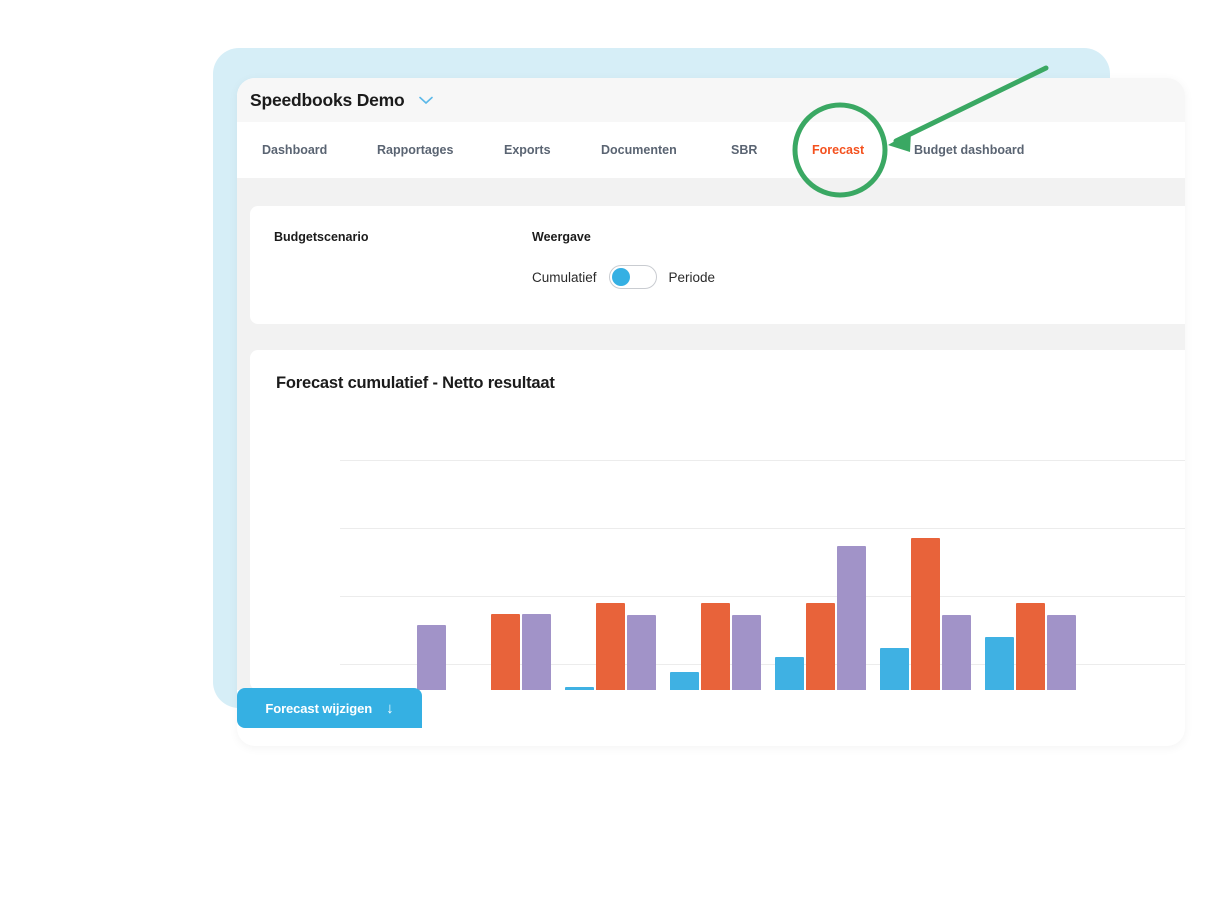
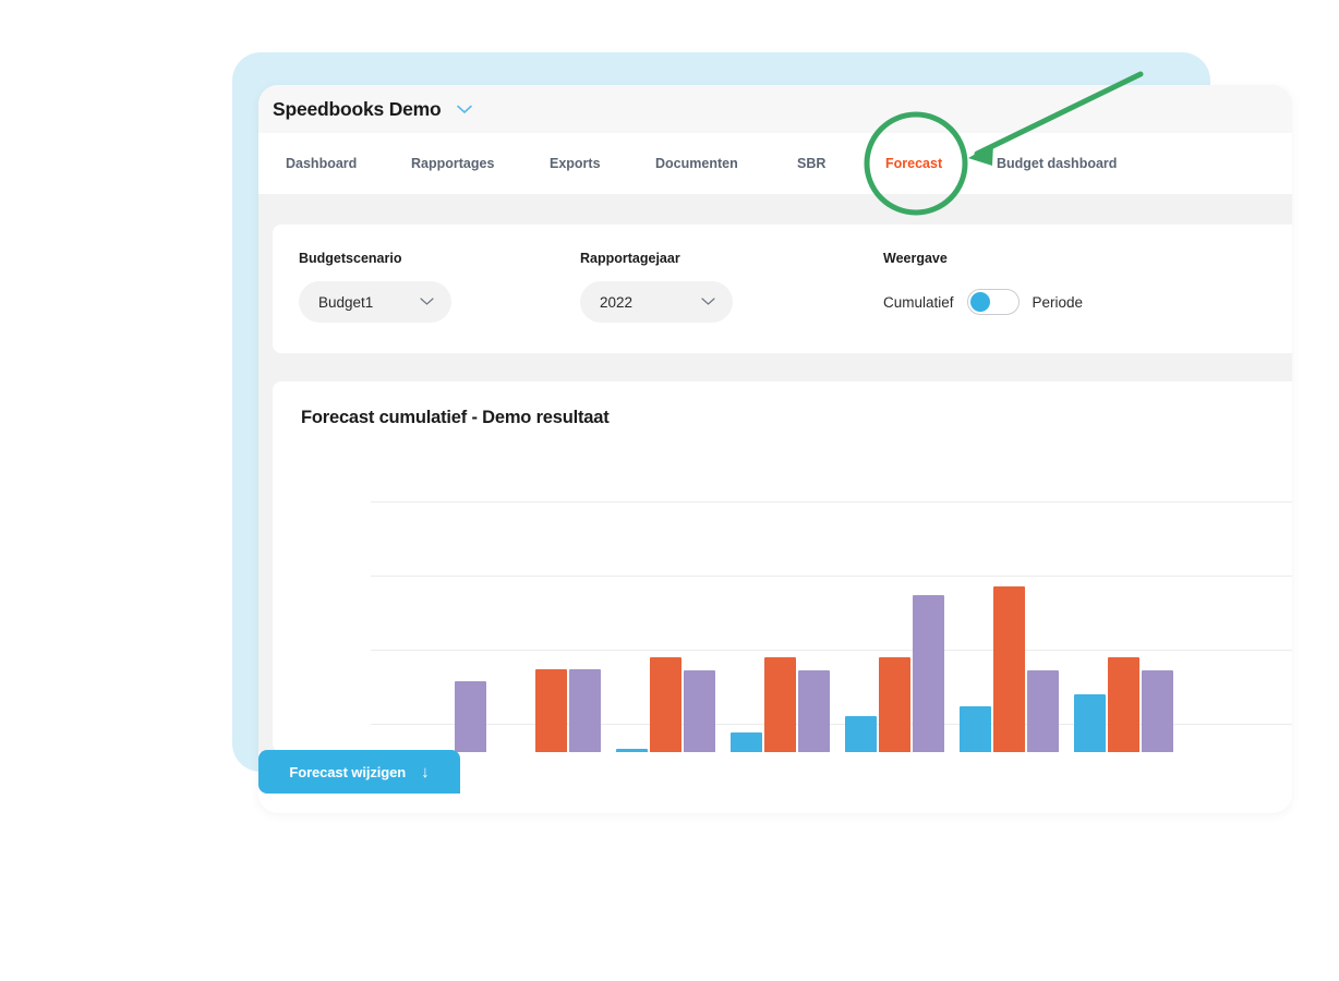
  Speedbooks Demo
  Dashboard
  Rapportages
  Exports
  Documenten
  SBR
  Forecast
  Budget dashboard
  Budgetscenario
+ Budget1
+ Rapportagejaar
+ 2022
  Weergave
  Cumulatief
  Periode
- Forecast cumulatief - Netto resultaat
+ Forecast cumulatief - Demo resultaat
  Forecast wijzigen
  ↓
